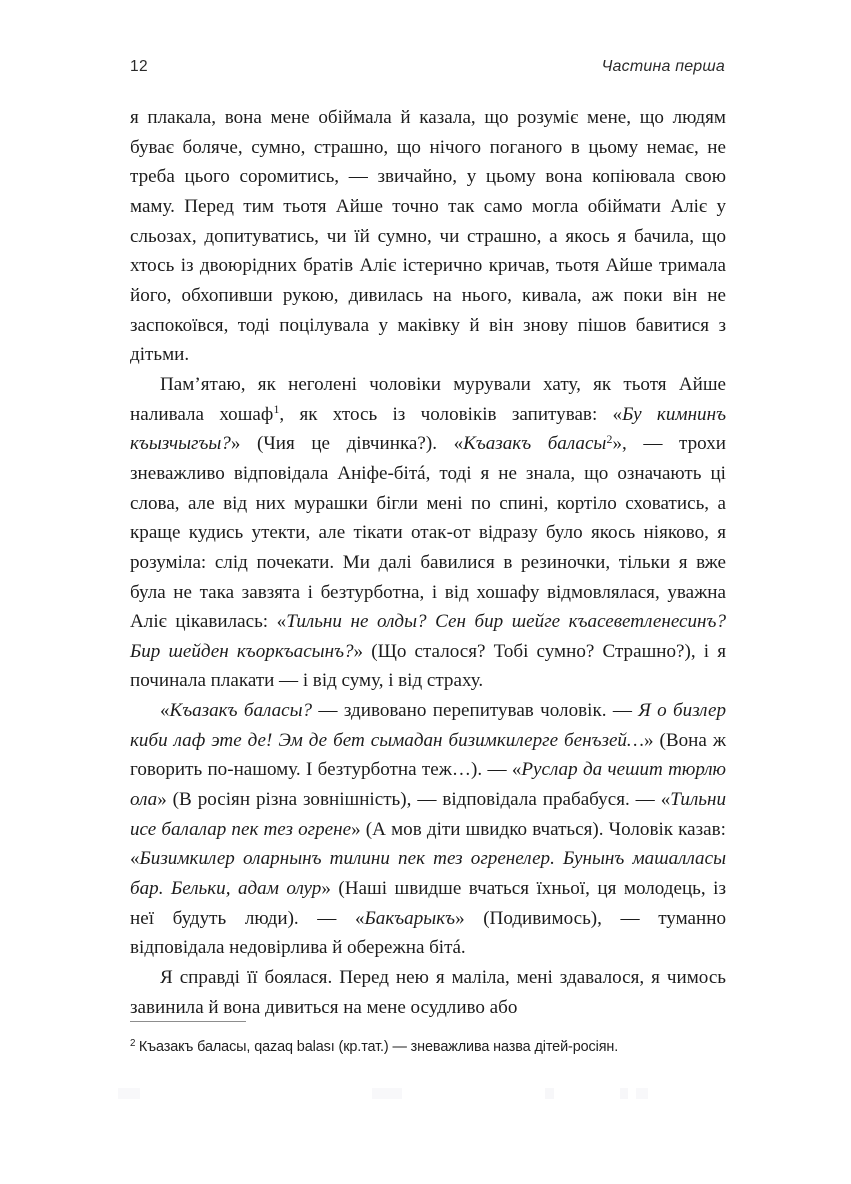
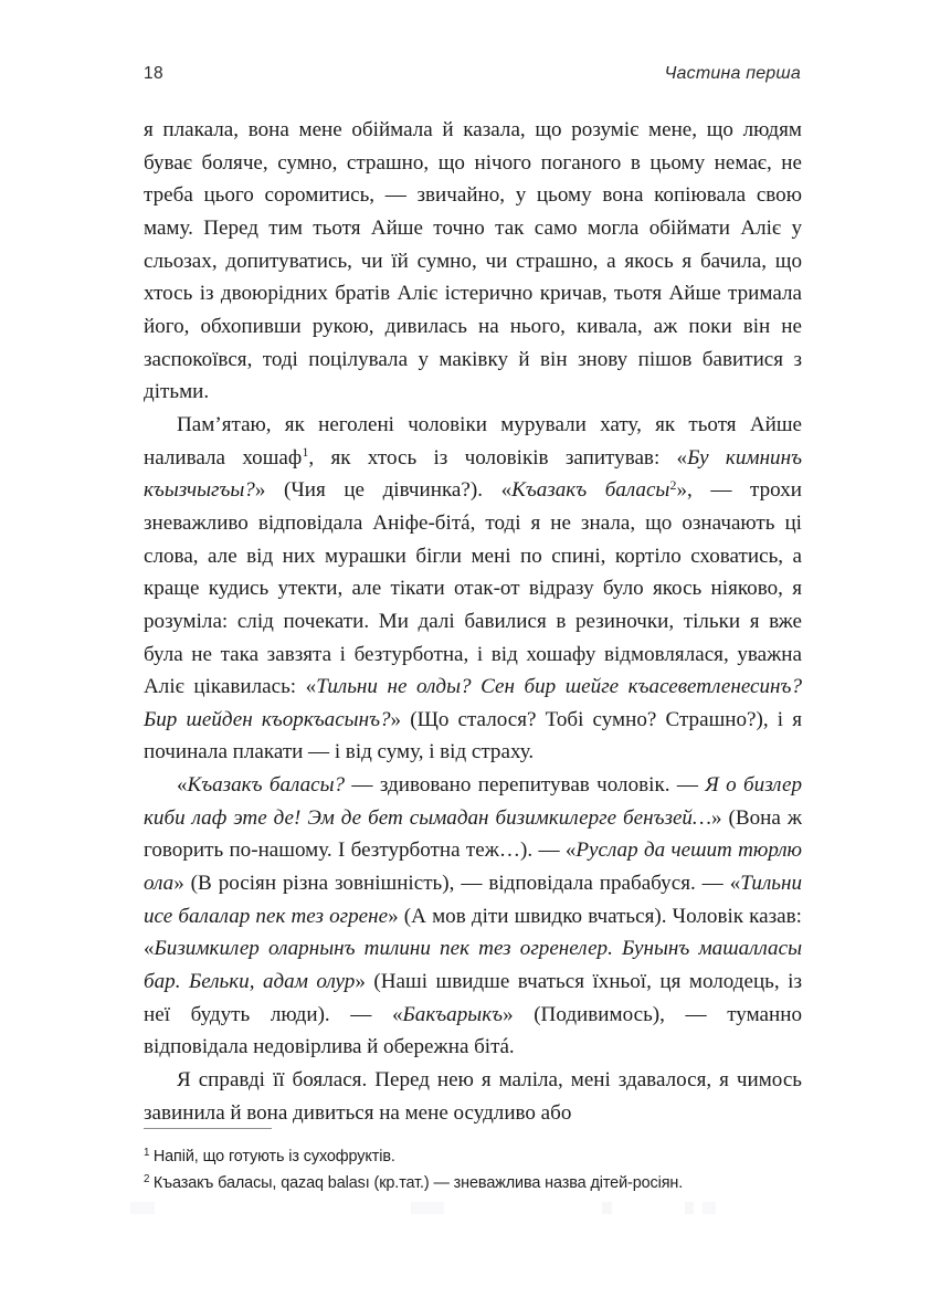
- 12
+ 18
  Частина перша
  я плакала, вона мене обіймала й казала, що розуміє мене, що людям буває боляче, сумно, страшно, що нічого поганого в цьому немає, не треба цього соромитись, — звичайно, у цьому вона копіювала свою маму. Перед тим тьотя Айше точно так само могла обіймати Алiє у сльозах, допитуватись, чи їй сумно, чи страшно, а якось я бачила, що хтось із двоюрідних братів Алiє істерично кричав, тьотя Айше тримала його, обхопивши рукою, дивилась на нього, кивала, аж поки він не заспокоївся, тоді поцілувала у маківку й він знову пішов бавитися з дітьми.
  Пам’ятаю, як неголені чоловіки мурували хату, як тьотя Айше наливала хошаф1, як хтось із чоловіків запитував: «Бу кимнинъ къызчыгъы?» (Чия це дівчинка?). «Къазакъ баласы2», — трохи зневажливо відповідала Аніфе-бітá, тоді я не знала, що означають ці слова, але від них мурашки бігли мені по спині, кортіло сховатись, а краще кудись утекти, але тікати отак-от відразу було якось ніяково, я розуміла: слід почекати. Ми далі бавилися в резиночки, тільки я вже була не така завзята і безтурботна, і від хошафу відмовлялася, уважна Алiє цікавилась: «Тильни не олды? Сен бир шейге къасеветленесинъ? Бир шейден къоркъасынъ?» (Що сталося? Тобі сумно? Страшно?), і я починала плакати — і від суму, і від страху.
  «Къазакъ баласы? — здивовано перепитував чоловік. — Я о бизлер киби лаф эте де! Эм де бет сымадан бизимкилерге бенъзей…» (Вона ж говорить по-нашому. І безтурботна теж…). — «Руслар да чешит тюрлю ола» (В росіян різна зовнішність), — відповідала прабабуся. — «Тильни исе балалар пек тез огрене» (А мов діти швидко вчаться). Чоловік казав: «Бизимкилер оларнынъ тилини пек тез огренелер. Бунынъ машалласы бар. Бельки, адам олур» (Наші швидше вчаться їхньої, ця молодець, із неї будуть люди). — «Бакъарыкъ» (Подивимось), — туманно відповідала недовірлива й обережна бітá.
  Я справді її боялася. Перед нею я маліла, мені здавалося, я чимось завинила й вона дивиться на мене осудливо або
+ 1 Напій, що готують із сухофруктів.
  2 Къазакъ баласы, qazaq balası (кр.тат.) — зневажлива назва дітей-росіян.
